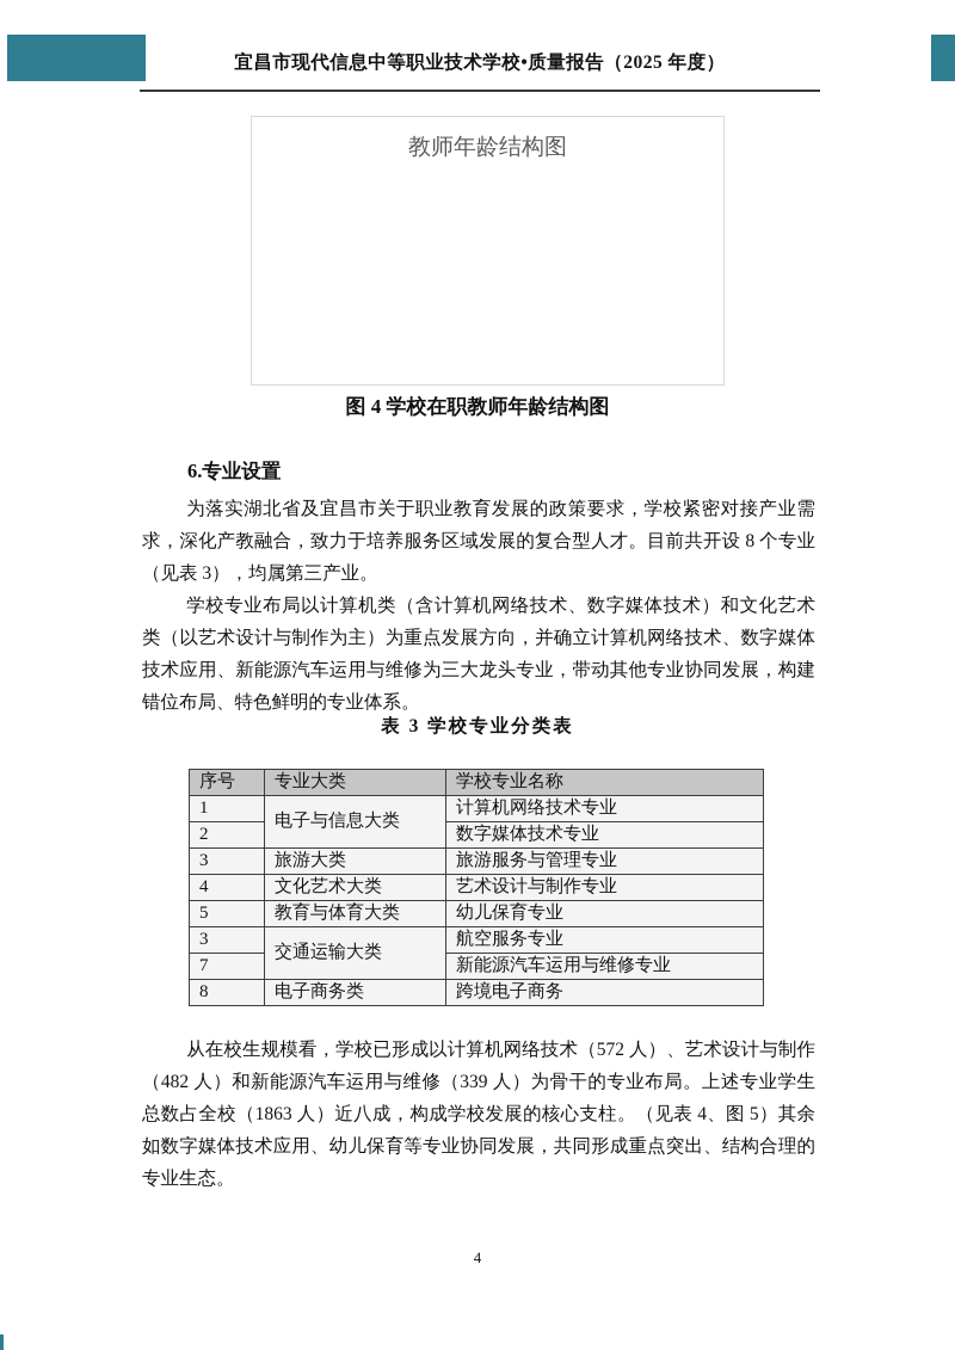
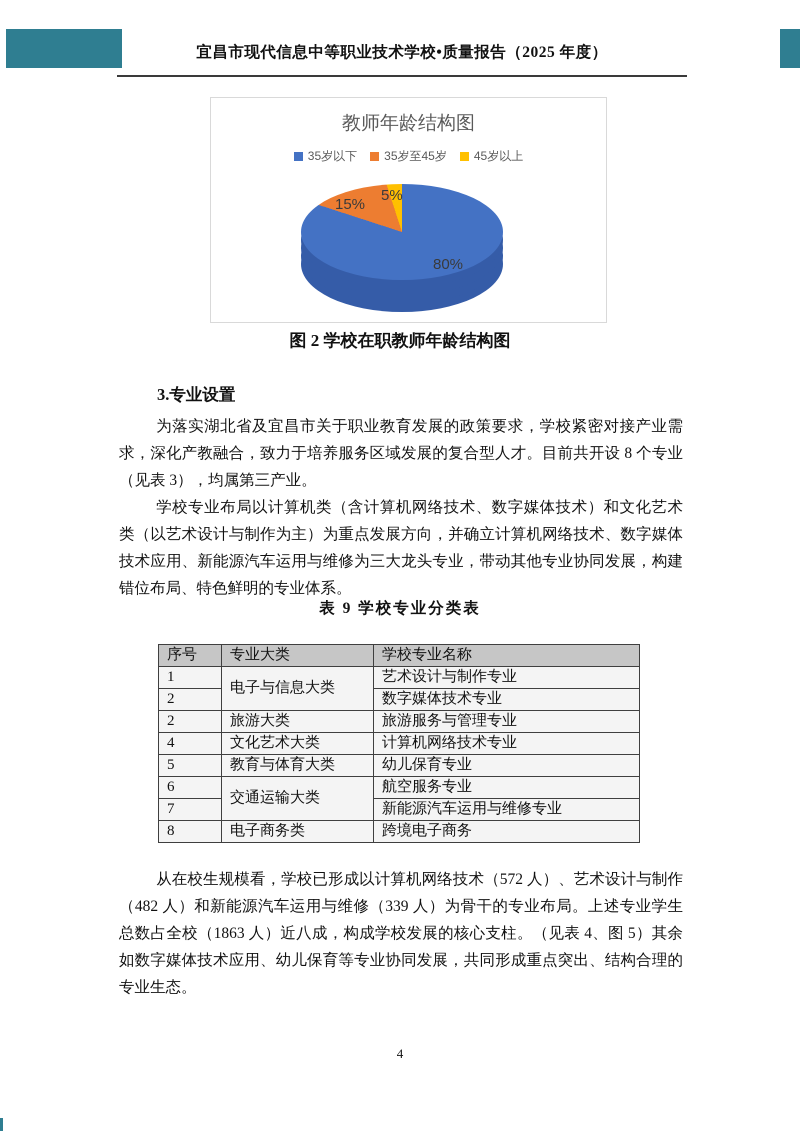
  宜昌市现代信息中等职业技术学校•质量报告（2025 年度）
  教师年龄结构图
+ 35岁以下
+ 35岁至45岁
+ 45岁以上
+ 80%
+ 15%
+ 5%
- 图 4 学校在职教师年龄结构图
+ 图 2 学校在职教师年龄结构图
- 6.专业设置
+ 3.专业设置
  为落实湖北省及宜昌市关于职业教育发展的政策要求，学校紧密对接产业需求，深化产教融合，致力于培养服务区域发展的复合型人才。目前共开设 8 个专业（见表 3），均属第三产业。
  学校专业布局以计算机类（含计算机网络技术、数字媒体技术）和文化艺术类（以艺术设计与制作为主）为重点发展方向，并确立计算机网络技术、数字媒体技术应用、新能源汽车运用与维修为三大龙头专业，带动其他专业协同发展，构建错位布局、特色鲜明的专业体系。
- 表 3 学校专业分类表
+ 表 9 学校专业分类表
  序号	专业大类	学校专业名称
- 1	电子与信息大类	计算机网络技术专业
+ 1	电子与信息大类	艺术设计与制作专业
  2	数字媒体技术专业
- 3	旅游大类	旅游服务与管理专业
+ 2	旅游大类	旅游服务与管理专业
- 4	文化艺术大类	艺术设计与制作专业
+ 4	文化艺术大类	计算机网络技术专业
  5	教育与体育大类	幼儿保育专业
- 3	交通运输大类	航空服务专业
+ 6	交通运输大类	航空服务专业
  7	新能源汽车运用与维修专业
  8	电子商务类	跨境电子商务
  从在校生规模看，学校已形成以计算机网络技术（572 人）、艺术设计与制作（482 人）和新能源汽车运用与维修（339 人）为骨干的专业布局。上述专业学生总数占全校（1863 人）近八成，构成学校发展的核心支柱。（见表 4、图 5）其余如数字媒体技术应用、幼儿保育等专业协同发展，共同形成重点突出、结构合理的专业生态。
  4
